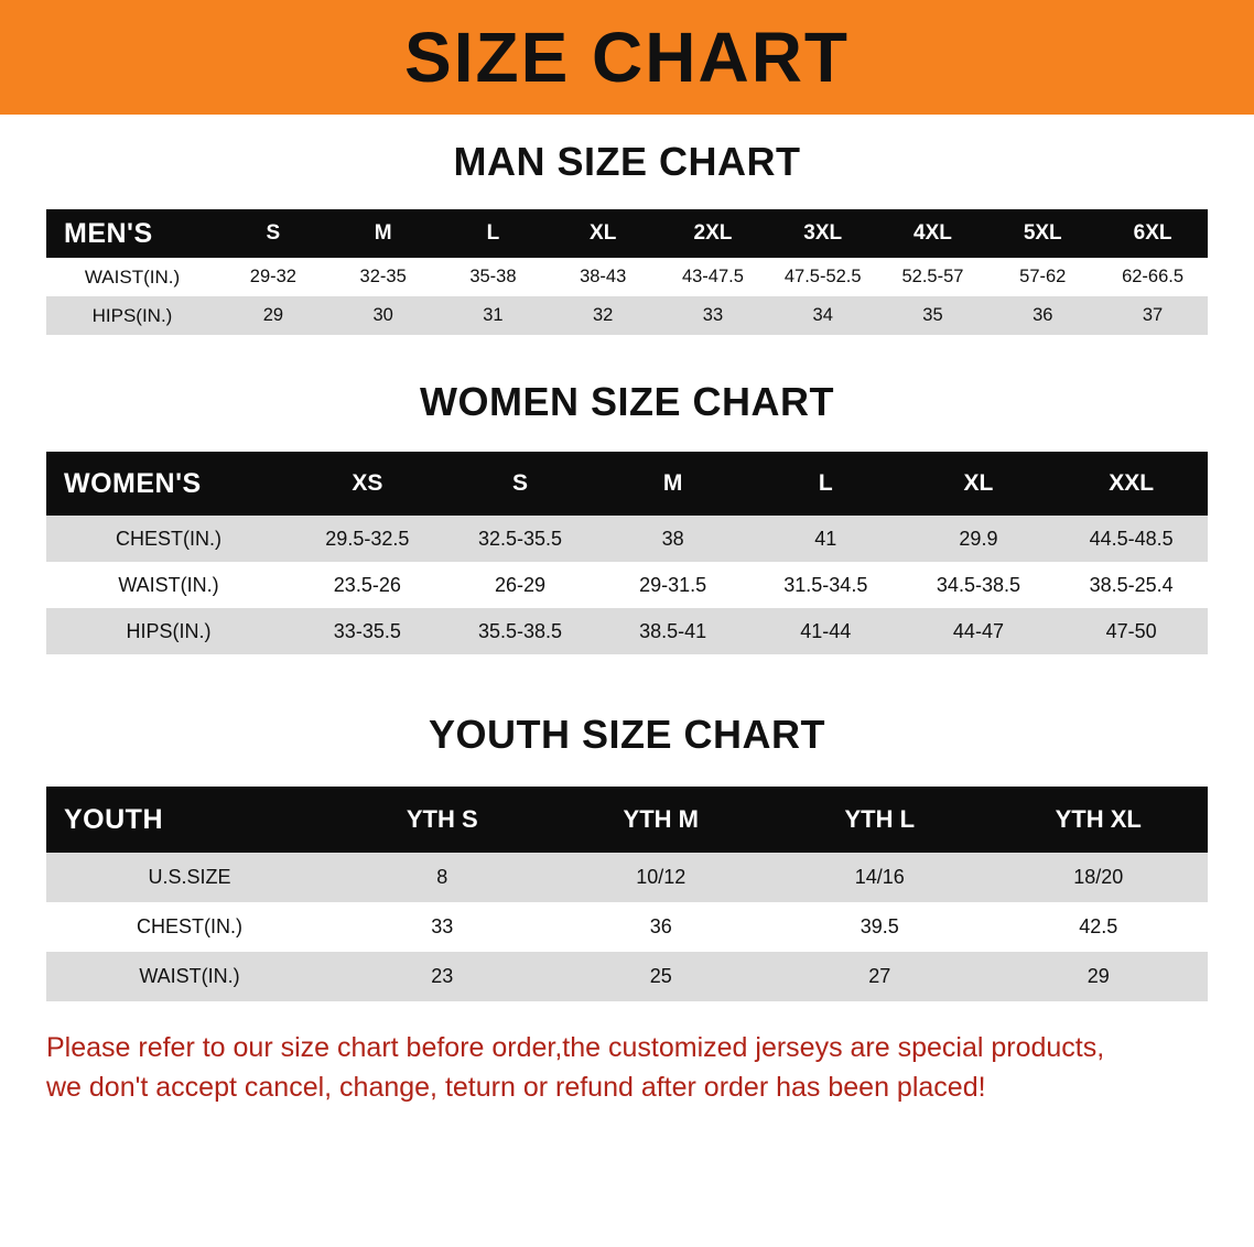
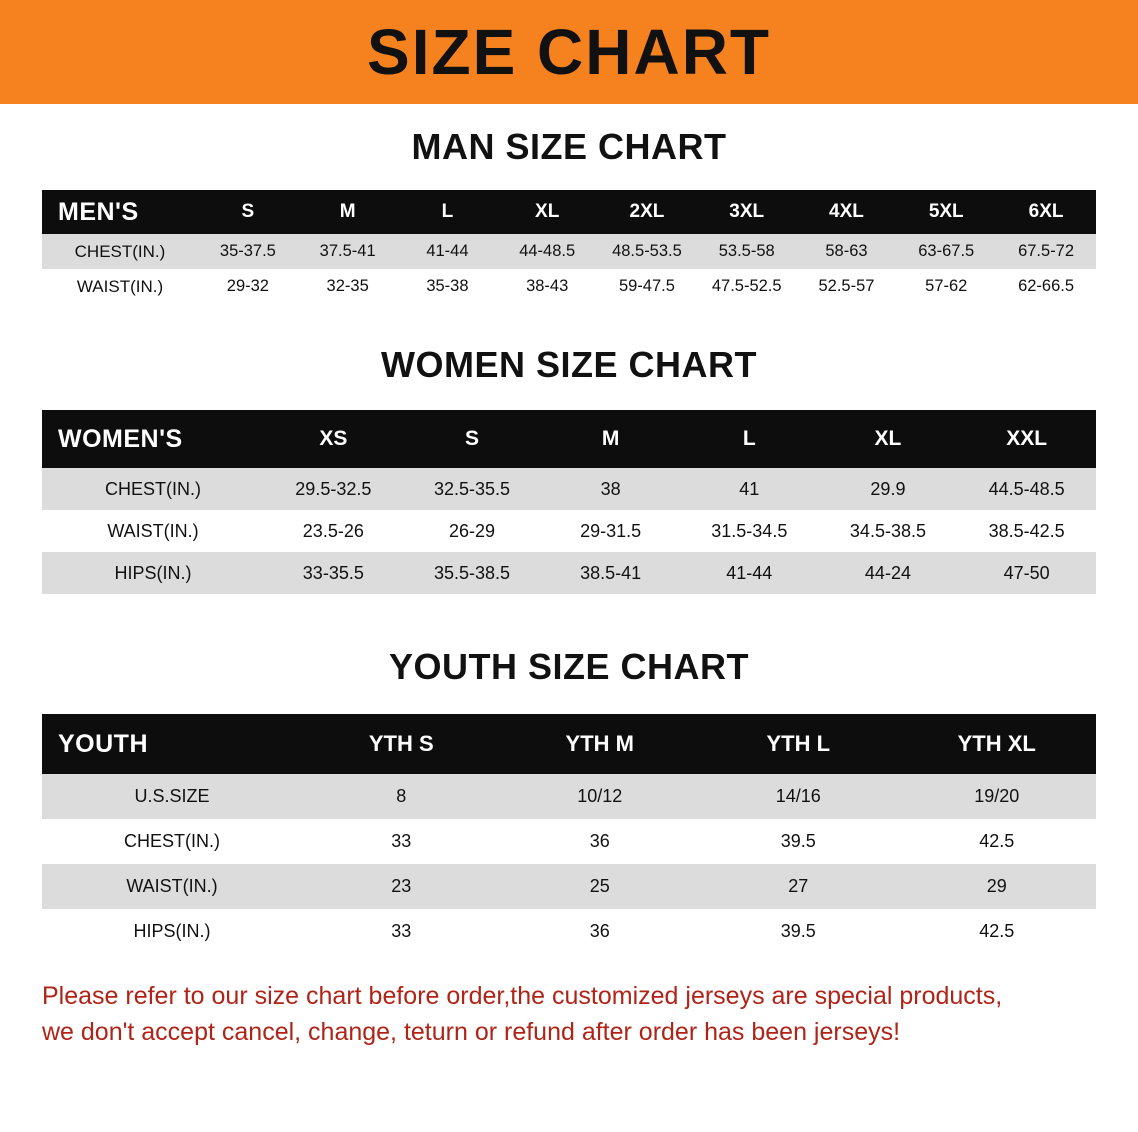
  SIZE CHART
  MAN SIZE CHART
  MEN'S	S	M	L	XL	2XL	3XL	4XL	5XL	6XL
+ CHEST(IN.)	35-37.5	37.5-41	41-44	44-48.5	48.5-53.5	53.5-58	58-63	63-67.5	67.5-72
- WAIST(IN.)	29-32	32-35	35-38	38-43	43-47.5	47.5-52.5	52.5-57	57-62	62-66.5
+ WAIST(IN.)	29-32	32-35	35-38	38-43	59-47.5	47.5-52.5	52.5-57	57-62	62-66.5
- HIPS(IN.)	29	30	31	32	33	34	35	36	37
  WOMEN SIZE CHART
  WOMEN'S	XS	S	M	L	XL	XXL
  CHEST(IN.)	29.5-32.5	32.5-35.5	38	41	29.9	44.5-48.5
- WAIST(IN.)	23.5-26	26-29	29-31.5	31.5-34.5	34.5-38.5	38.5-25.4
+ WAIST(IN.)	23.5-26	26-29	29-31.5	31.5-34.5	34.5-38.5	38.5-42.5
- HIPS(IN.)	33-35.5	35.5-38.5	38.5-41	41-44	44-47	47-50
+ HIPS(IN.)	33-35.5	35.5-38.5	38.5-41	41-44	44-24	47-50
  YOUTH SIZE CHART
  YOUTH	YTH S	YTH M	YTH L	YTH XL
- U.S.SIZE	8	10/12	14/16	18/20
+ U.S.SIZE	8	10/12	14/16	19/20
  CHEST(IN.)	33	36	39.5	42.5
  WAIST(IN.)	23	25	27	29
+ HIPS(IN.)	33	36	39.5	42.5
  Please refer to our size chart before order,the customized jerseys are special products,
- we don't accept cancel, change, teturn or refund after order has been placed!
+ we don't accept cancel, change, teturn or refund after order has been jerseys!
